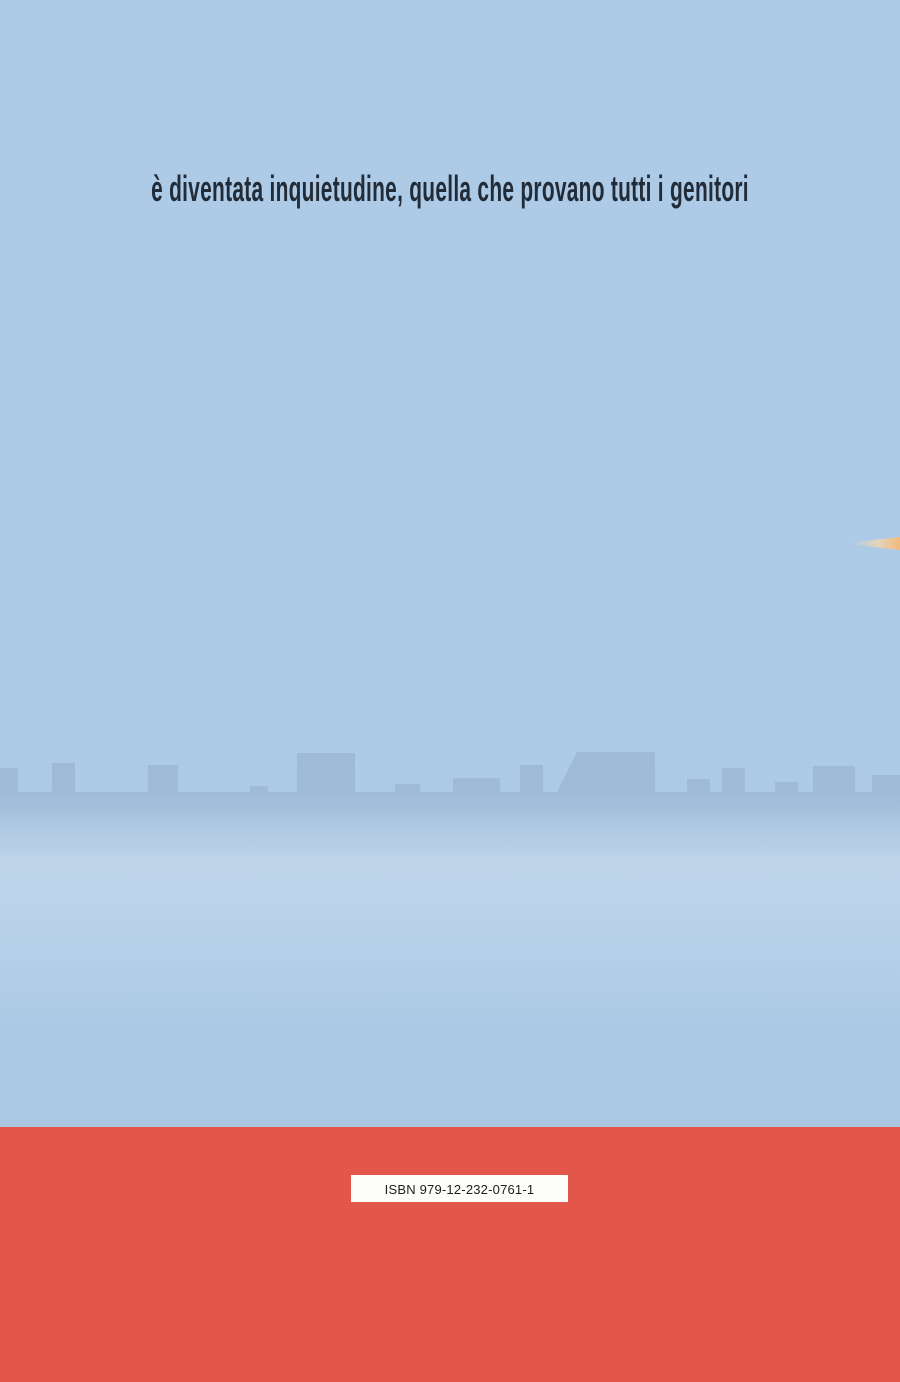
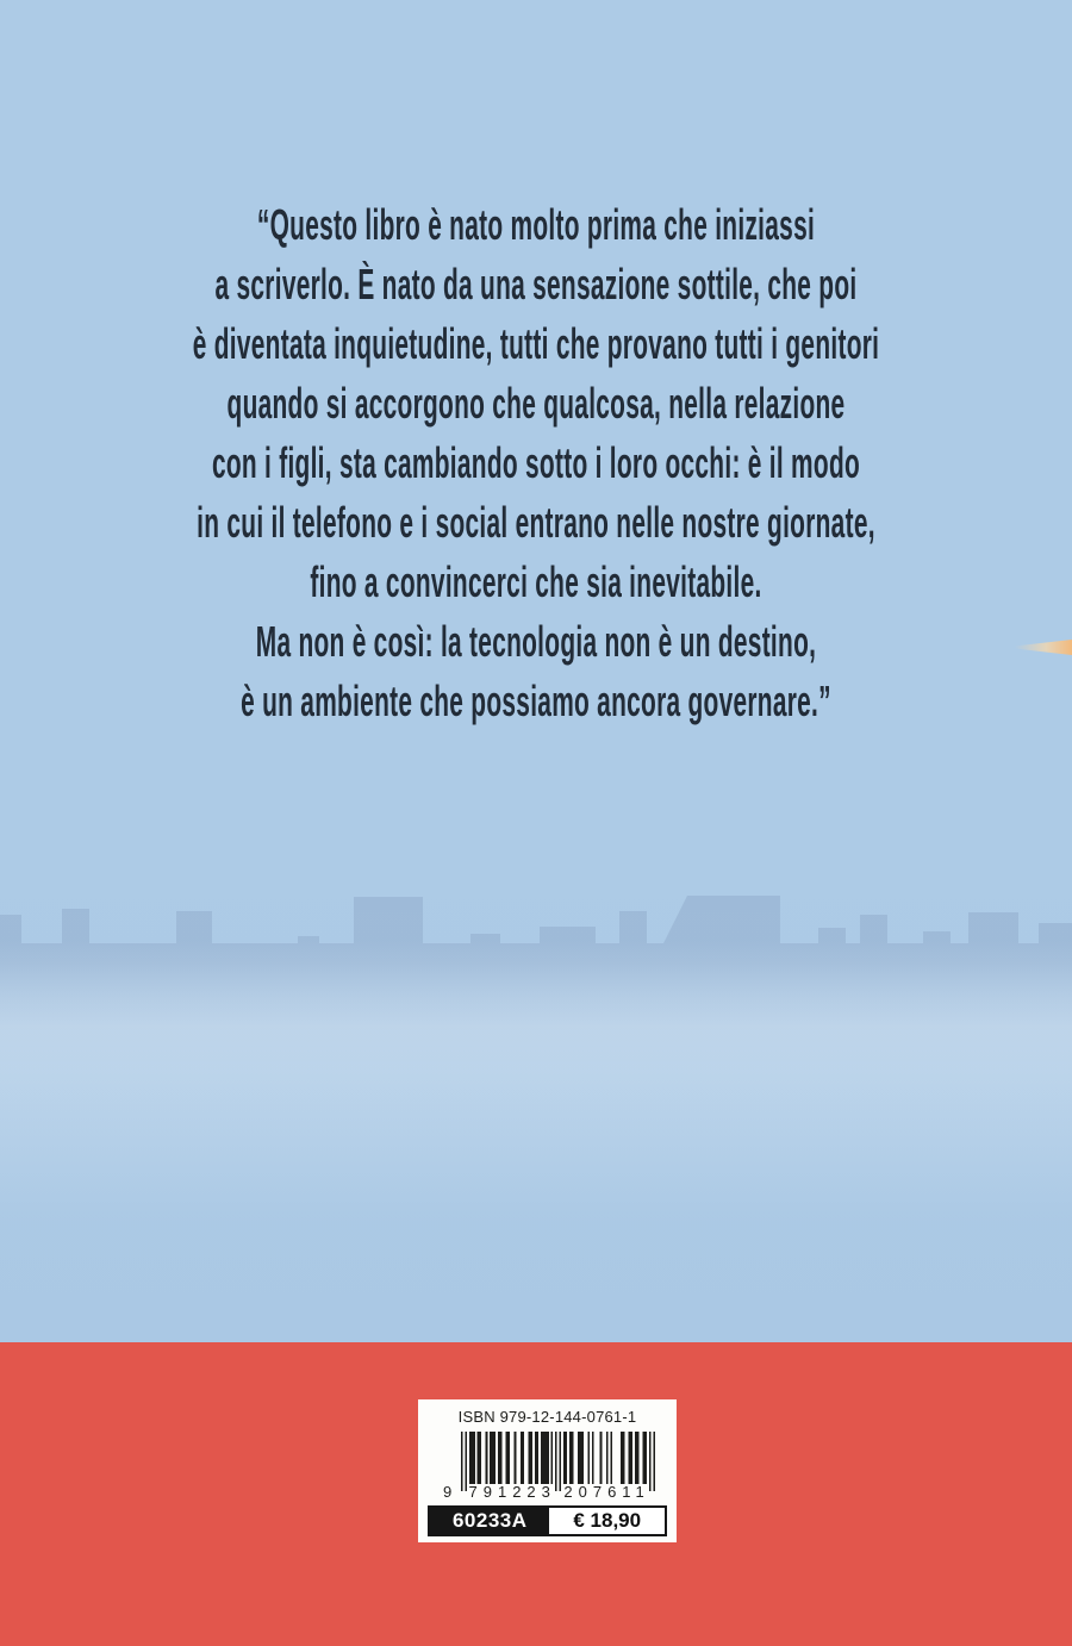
+ “Questo libro è nato molto prima che iniziassi
+ a scriverlo. È nato da una sensazione sottile, che poi
- è diventata inquietudine, quella che provano tutti i genitori
+ è diventata inquietudine, tutti che provano tutti i genitori
+ quando si accorgono che qualcosa, nella relazione
+ con i figli, sta cambiando sotto i loro occhi: è il modo
+ in cui il telefono e i social entrano nelle nostre giornate,
+ fino a convincerci che sia inevitabile.
+ Ma non è così: la tecnologia non è un destino,
+ è un ambiente che possiamo ancora governare.”
- ISBN 979-12-232-0761-1
+ ISBN 979-12-144-0761-1
+ 9
+ 791223
+ 207611
+ 60233A
+ € 18,90
